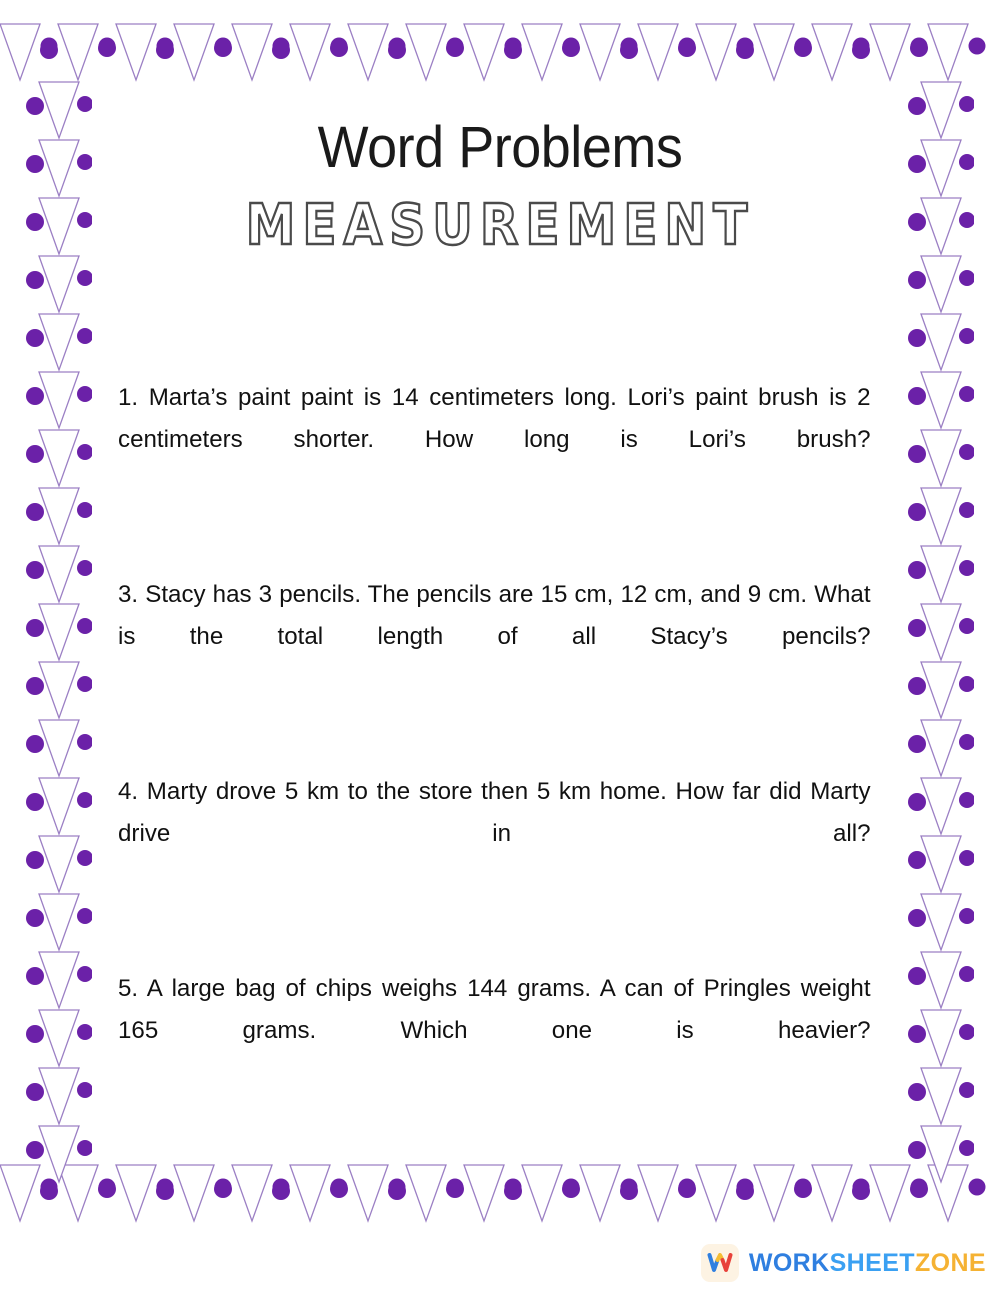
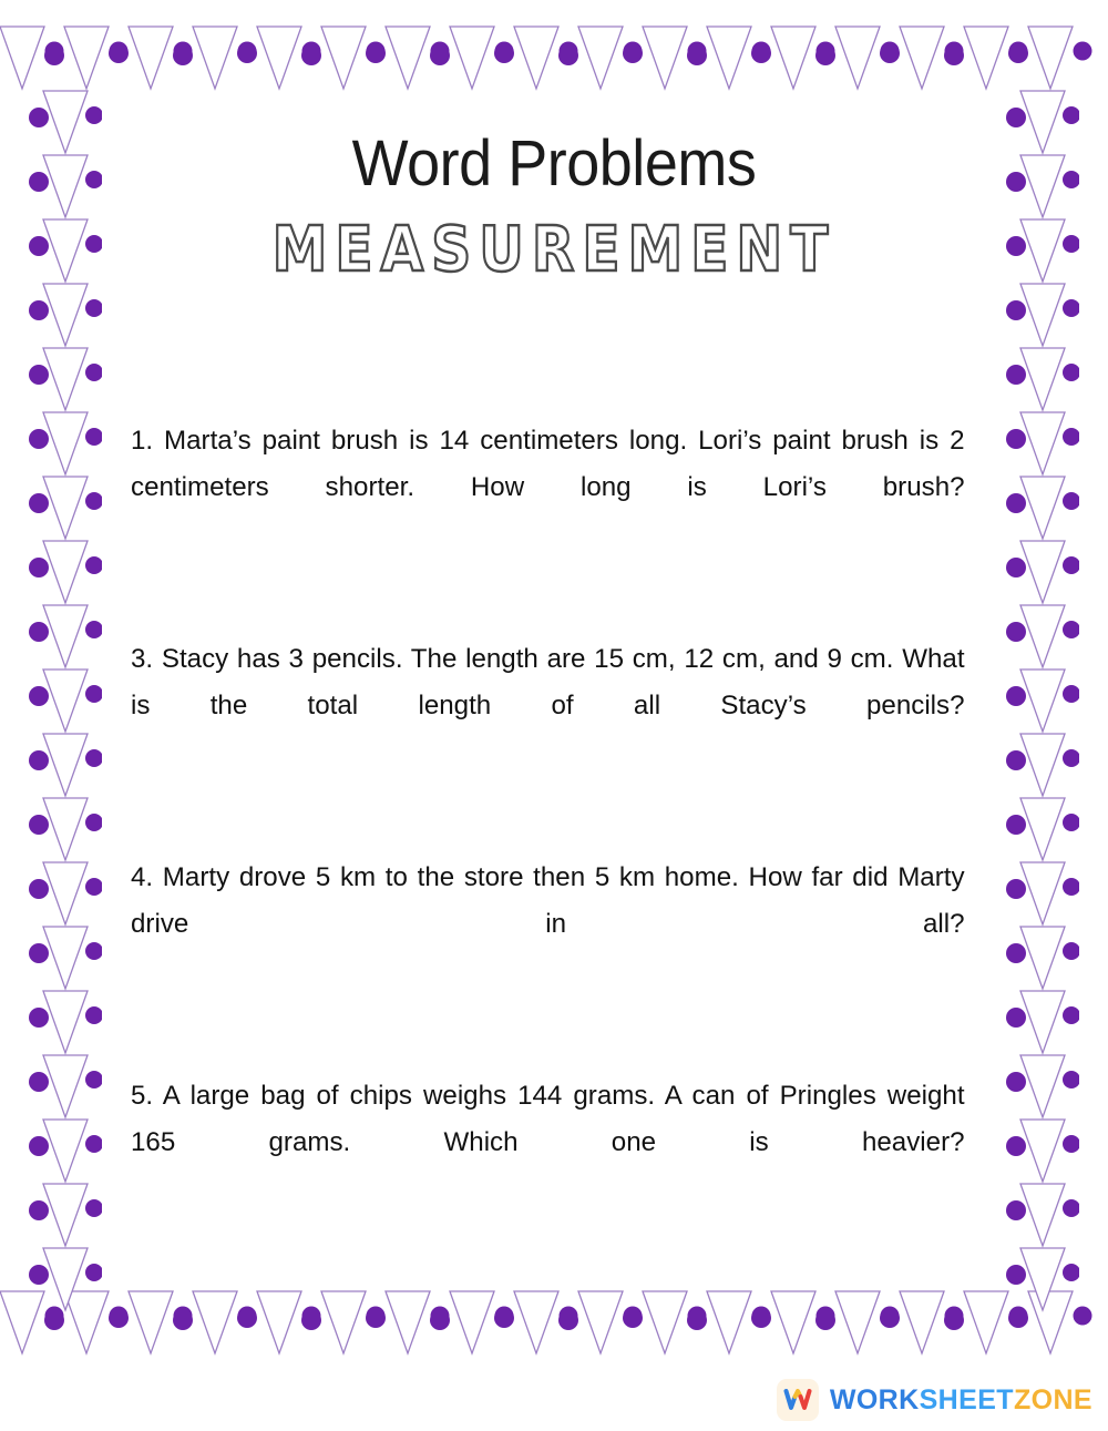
  Word Problems
  MEASUREMENT
- 1. Marta’s paint paint is 14 centimeters long. Lori’s paint brush is 2 centimeters shorter. How long is Lori’s brush?
+ 1. Marta’s paint brush is 14 centimeters long. Lori’s paint brush is 2 centimeters shorter. How long is Lori’s brush?
- 3. Stacy has 3 pencils. The pencils are 15 cm, 12 cm, and 9 cm. What is the total length of all Stacy’s pencils?
+ 3. Stacy has 3 pencils. The length are 15 cm, 12 cm, and 9 cm. What is the total length of all Stacy’s pencils?
  4. Marty drove 5 km to the store then 5 km home. How far did Marty drive in all?
  5. A large bag of chips weighs 144 grams. A can of Pringles weight 165 grams. Which one is heavier?
  WORKSHEETZONE
